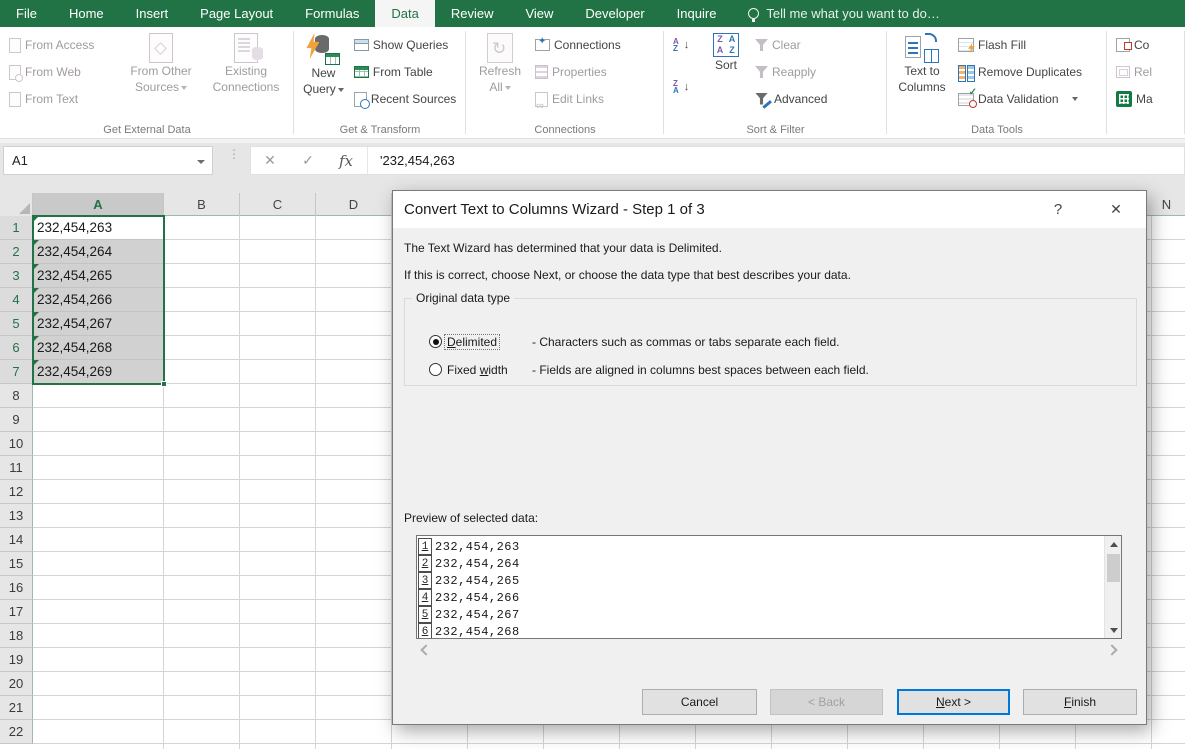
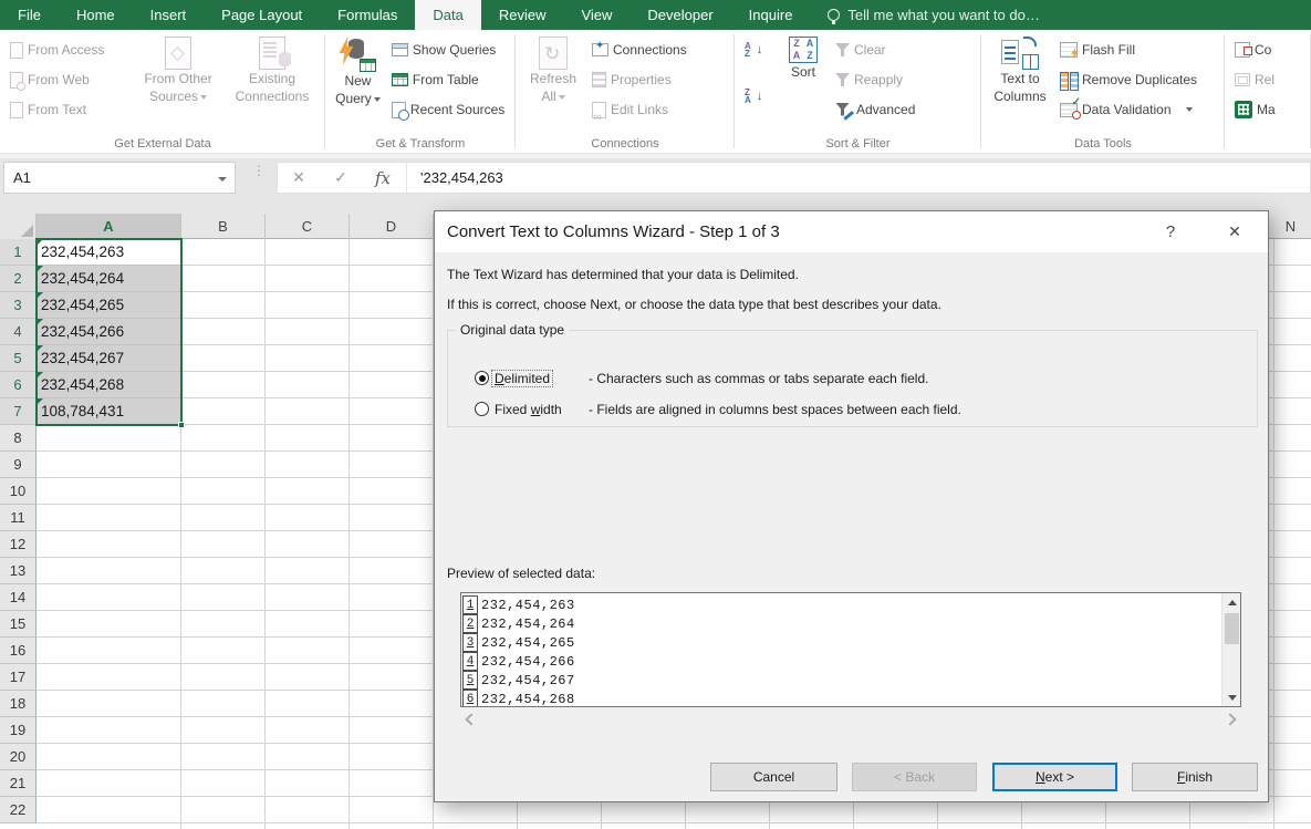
  File
  Home
  Insert
  Page Layout
  Formulas
  Data
  Review
  View
  Developer
  Inquire
  Tell me what you want to do…
  From Access
  From Web
  From Text
  From Other
  Sources
  Existing
  Connections
  Get External Data
  New
  Query
  Show Queries
  From Table
  Recent Sources
  Get & Transform
  Refresh
  All
  Connections
  Properties
  Edit Links
  Connections
  A
  Z
  ↓
  Z
  A
  ↓
  Z
  A
  A
  Z
  Sort
  Clear
  Reapply
  Advanced
  Sort & Filter
  Text to
  Columns
  Flash Fill
  Remove Duplicates
  Data Validation
  Data Tools
  Co
  Rel
  Ma
  A1
  ⋮
  ✕
  ✓
  fx
  '232,454,263
  A
  B
  C
  D
  N
  1
  2
  3
  4
  5
  6
  7
  8
  9
  10
  11
  12
  13
  14
  15
  16
  17
  18
  19
  20
  21
  22
  232,454,263
  232,454,264
  232,454,265
  232,454,266
  232,454,267
  232,454,268
- 232,454,269
+ 108,784,431
  Convert Text to Columns Wizard - Step 1 of 3
  ?
  ✕
  The Text Wizard has determined that your data is Delimited.
  If this is correct, choose Next, or choose the data type that best describes your data.
  Original data type
  Delimited
  - Characters such as commas or tabs separate each field.
  Fixed width
  - Fields are aligned in columns best spaces between each field.
  Preview of selected data:
  1
  232,454,263
  2
  232,454,264
  3
  232,454,265
  4
  232,454,266
  5
  232,454,267
  6
  232,454,268
  Cancel
  < Back
  Next >
  Finish
